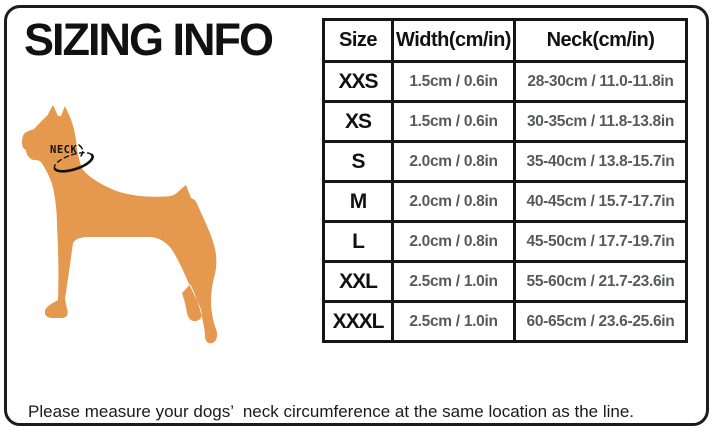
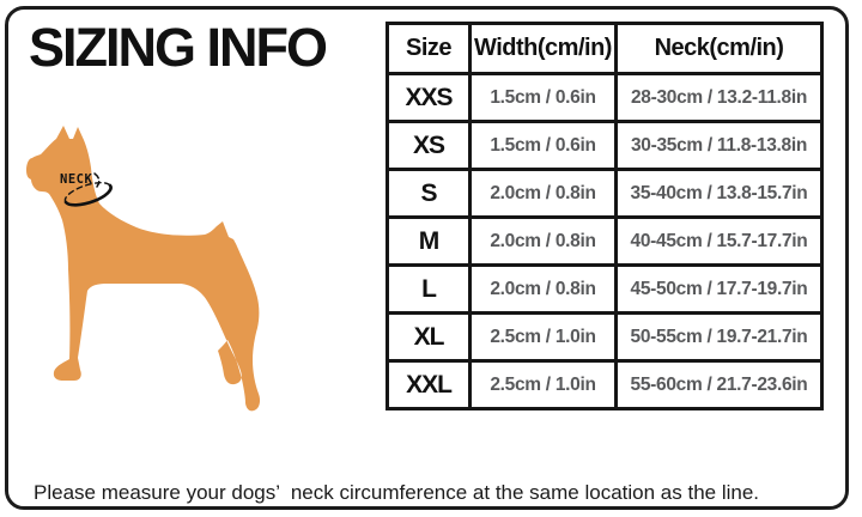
  SIZING INFO
  NECK
  Size	Width(cm/in)	Neck(cm/in)
- XXS	1.5cm / 0.6in	28-30cm / 11.0-11.8in
+ XXS	1.5cm / 0.6in	28-30cm / 13.2-11.8in
  XS	1.5cm / 0.6in	30-35cm / 11.8-13.8in
  S	2.0cm / 0.8in	35-40cm / 13.8-15.7in
  M	2.0cm / 0.8in	40-45cm / 15.7-17.7in
  L	2.0cm / 0.8in	45-50cm / 17.7-19.7in
+ XL	2.5cm / 1.0in	50-55cm / 19.7-21.7in
  XXL	2.5cm / 1.0in	55-60cm / 21.7-23.6in
- XXXL	2.5cm / 1.0in	60-65cm / 23.6-25.6in
  Please measure your dogs’ neck circumference at the same location as the line.
